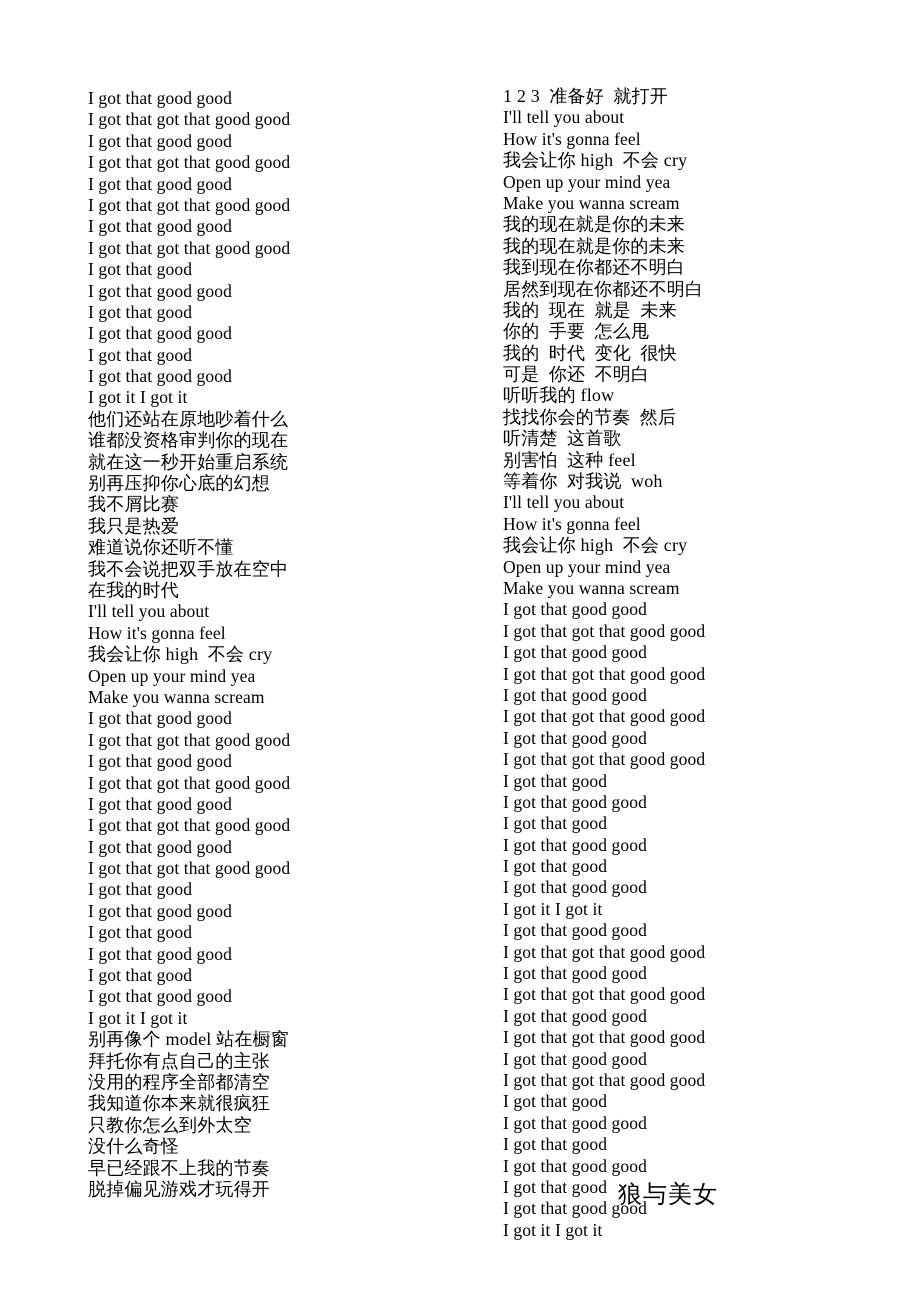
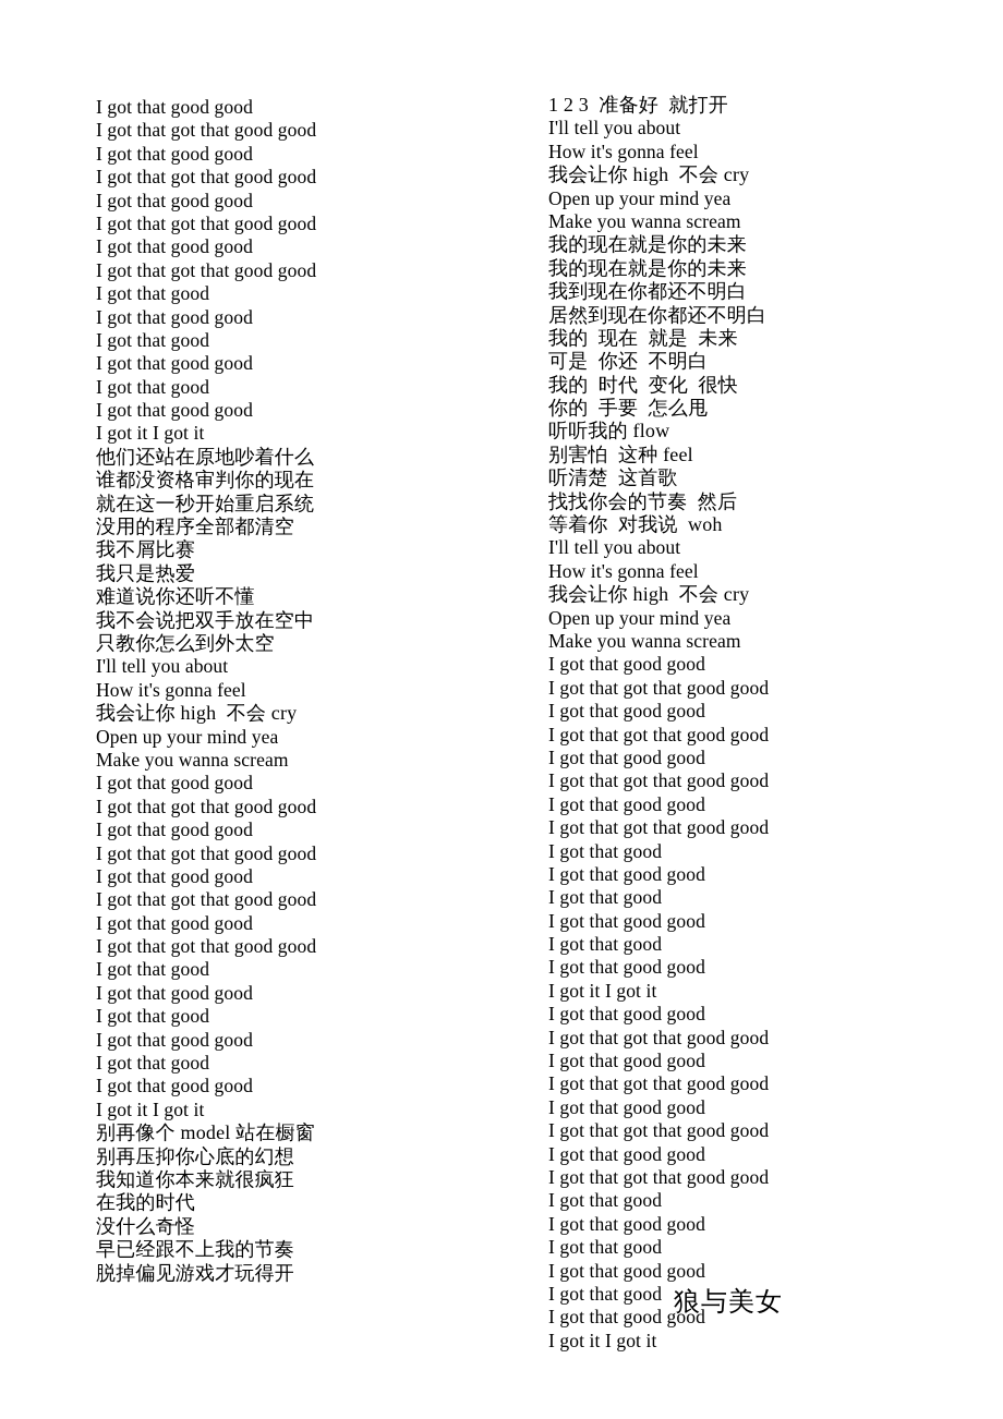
  I got that good good
  I got that got that good good
  I got that good good
  I got that got that good good
  I got that good good
  I got that got that good good
  I got that good good
  I got that got that good good
  I got that good
  I got that good good
  I got that good
  I got that good good
  I got that good
  I got that good good
  I got it I got it
  他们还站在原地吵着什么
  谁都没资格审判你的现在
  就在这一秒开始重启系统
- 别再压抑你心底的幻想
+ 没用的程序全部都清空
  我不屑比赛
  我只是热爱
  难道说你还听不懂
  我不会说把双手放在空中
- 在我的时代
+ 只教你怎么到外太空
  I'll tell you about
  How it's gonna feel
  我会让你 high 不会 cry
  Open up your mind yea
  Make you wanna scream
  I got that good good
  I got that got that good good
  I got that good good
  I got that got that good good
  I got that good good
  I got that got that good good
  I got that good good
  I got that got that good good
  I got that good
  I got that good good
  I got that good
  I got that good good
  I got that good
  I got that good good
  I got it I got it
  别再像个 model 站在橱窗
- 拜托你有点自己的主张
- 没用的程序全部都清空
+ 别再压抑你心底的幻想
  我知道你本来就很疯狂
- 只教你怎么到外太空
+ 在我的时代
  没什么奇怪
  早已经跟不上我的节奏
  脱掉偏见游戏才玩得开
  1 2 3 准备好 就打开
  I'll tell you about
  How it's gonna feel
  我会让你 high 不会 cry
  Open up your mind yea
  Make you wanna scream
  我的现在就是你的未来
  我的现在就是你的未来
  我到现在你都还不明白
  居然到现在你都还不明白
  我的 现在 就是 未来
- 你的 手要 怎么甩
+ 可是 你还 不明白
  我的 时代 变化 很快
- 可是 你还 不明白
+ 你的 手要 怎么甩
  听听我的 flow
- 找找你会的节奏 然后
+ 别害怕 这种 feel
  听清楚 这首歌
- 别害怕 这种 feel
+ 找找你会的节奏 然后
  等着你 对我说 woh
  I'll tell you about
  How it's gonna feel
  我会让你 high 不会 cry
  Open up your mind yea
  Make you wanna scream
  I got that good good
  I got that got that good good
  I got that good good
  I got that got that good good
  I got that good good
  I got that got that good good
  I got that good good
  I got that got that good good
  I got that good
  I got that good good
  I got that good
  I got that good good
  I got that good
  I got that good good
  I got it I got it
  I got that good good
  I got that got that good good
  I got that good good
  I got that got that good good
  I got that good good
  I got that got that good good
  I got that good good
  I got that got that good good
  I got that good
  I got that good good
  I got that good
  I got that good good
  I got that good
  I got that good good
  I got it I got it
  狼与美女
